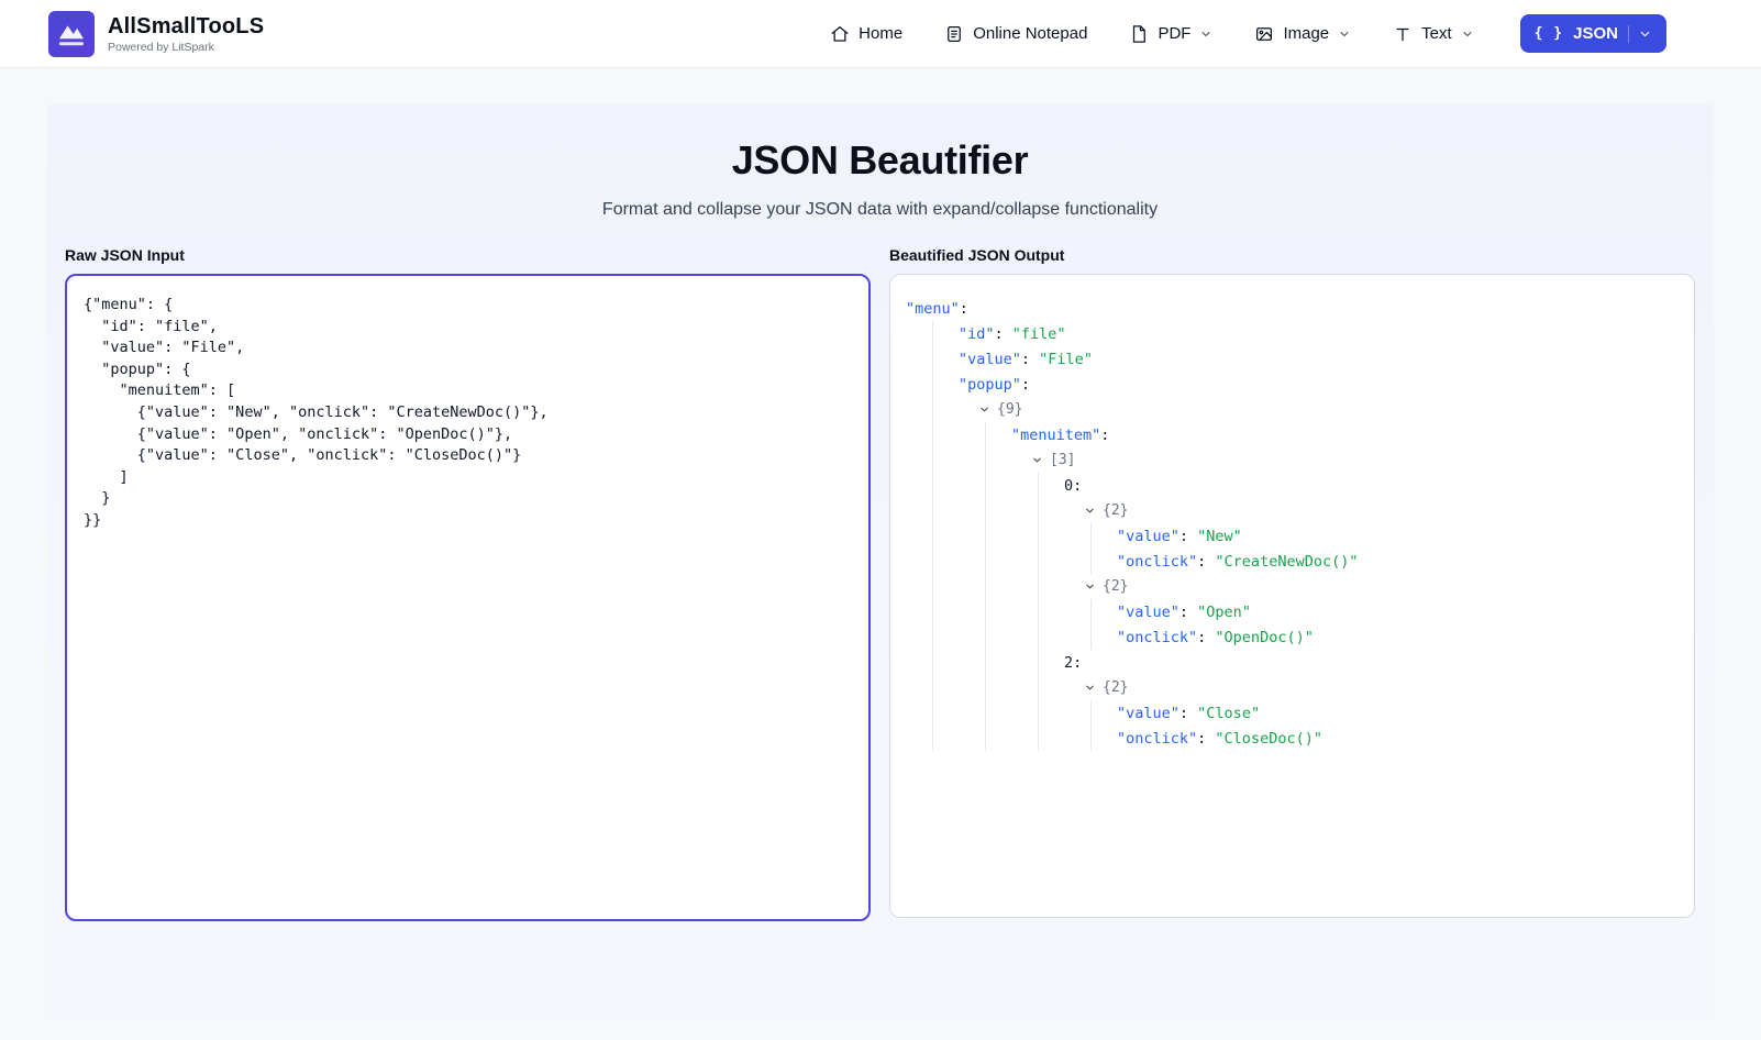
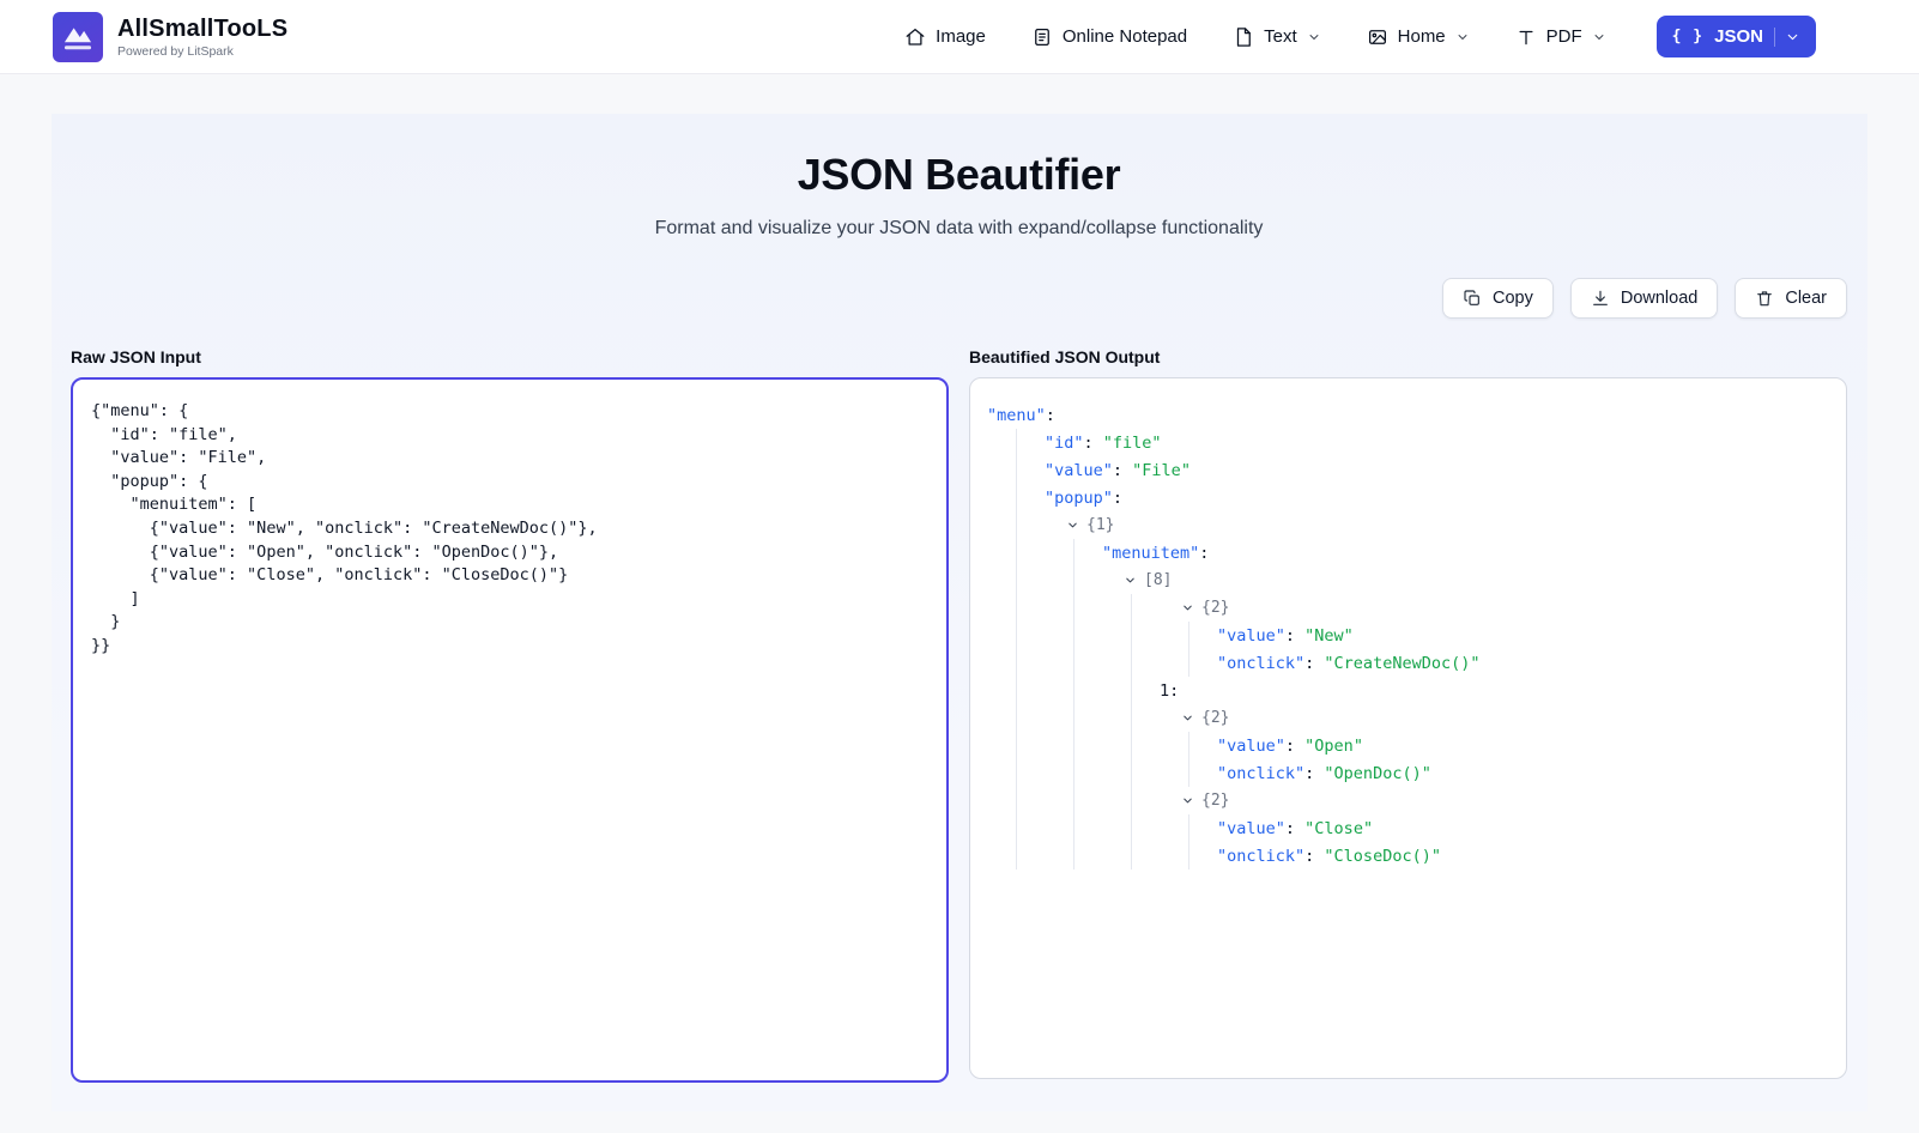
  AllSmallTooLS
  Powered by LitSpark
- Home
+ Image
  Online Notepad
- PDF
+ Text
- Image
+ Home
- Text
+ PDF
  { }
  JSON
  JSON Beautifier
- Format and collapse your JSON data with expand/collapse functionality
+ Format and visualize your JSON data with expand/collapse functionality
+ Copy
+ Download
+ Clear
  Raw JSON Input
  {"menu": {
  "id": "file",
  "value": "File",
  "popup": {
  "menuitem": [
  {"value": "New", "onclick": "CreateNewDoc()"},
  {"value": "Open", "onclick": "OpenDoc()"},
  {"value": "Close", "onclick": "CloseDoc()"}
  ]
  }
  }}
  Beautified JSON Output
  "menu"
  :
  "id"
  :
  "file"
  "value"
  :
  "File"
  "popup"
  :
- {9}
+ {1}
  "menuitem"
  :
- [3]
+ [8]
- 0:
  {2}
  "value"
  :
  "New"
  "onclick"
  :
  "CreateNewDoc()"
+ 1:
  {2}
  "value"
  :
  "Open"
  "onclick"
  :
  "OpenDoc()"
- 2:
  {2}
  "value"
  :
  "Close"
  "onclick"
  :
  "CloseDoc()"
